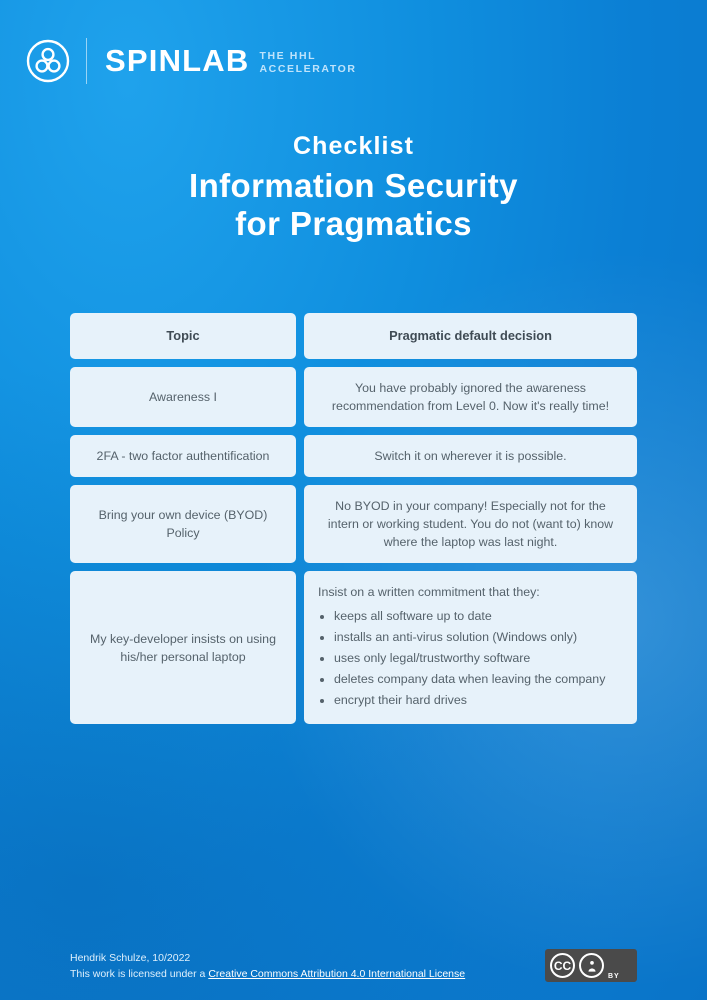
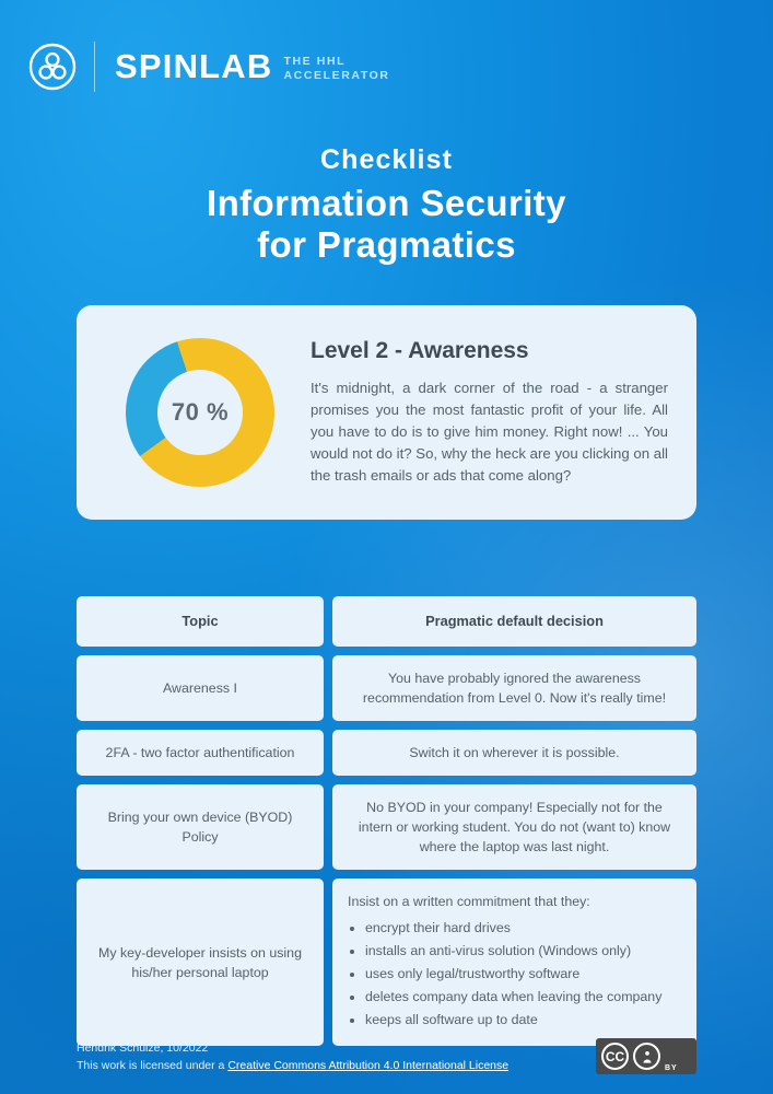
  SPINLAB
  THE HHL
  ACCELERATOR
  Checklist
  Information Security
  for Pragmatics
+ 70 %
+ Level 2 - Awareness
+ It's midnight, a dark corner of the road - a stranger promises you the most fantastic profit of your life. All you have to do is to give him money. Right now! ... You would not do it? So, why the heck are you clicking on all the trash emails or ads that come along?
  Topic
  Pragmatic default decision
  Awareness I
  You have probably ignored the awareness recommendation from Level 0. Now it's really time!
  2FA - two factor authentification
  Switch it on wherever it is possible.
  Bring your own device (BYOD) Policy
  No BYOD in your company! Especially not for the intern or working student. You do not (want to) know where the laptop was last night.
  My key-developer insists on using his/her personal laptop
  Insist on a written commitment that they:
- keeps all software up to date
+ encrypt their hard drives
  installs an anti-virus solution (Windows only)
  uses only legal/trustworthy software
  deletes company data when leaving the company
- encrypt their hard drives
+ keeps all software up to date
  Hendrik Schulze, 10/2022
  This work is licensed under a Creative Commons Attribution 4.0 International License
  CC
